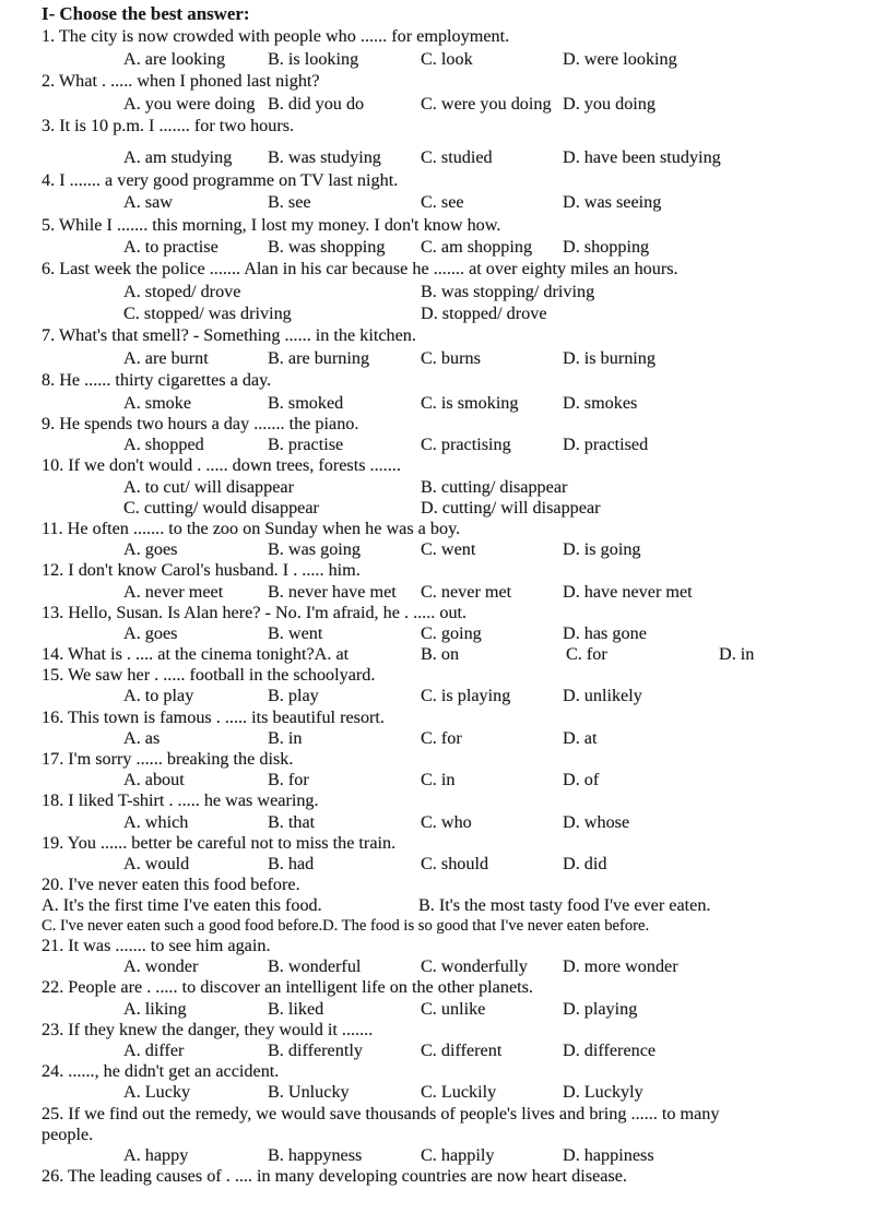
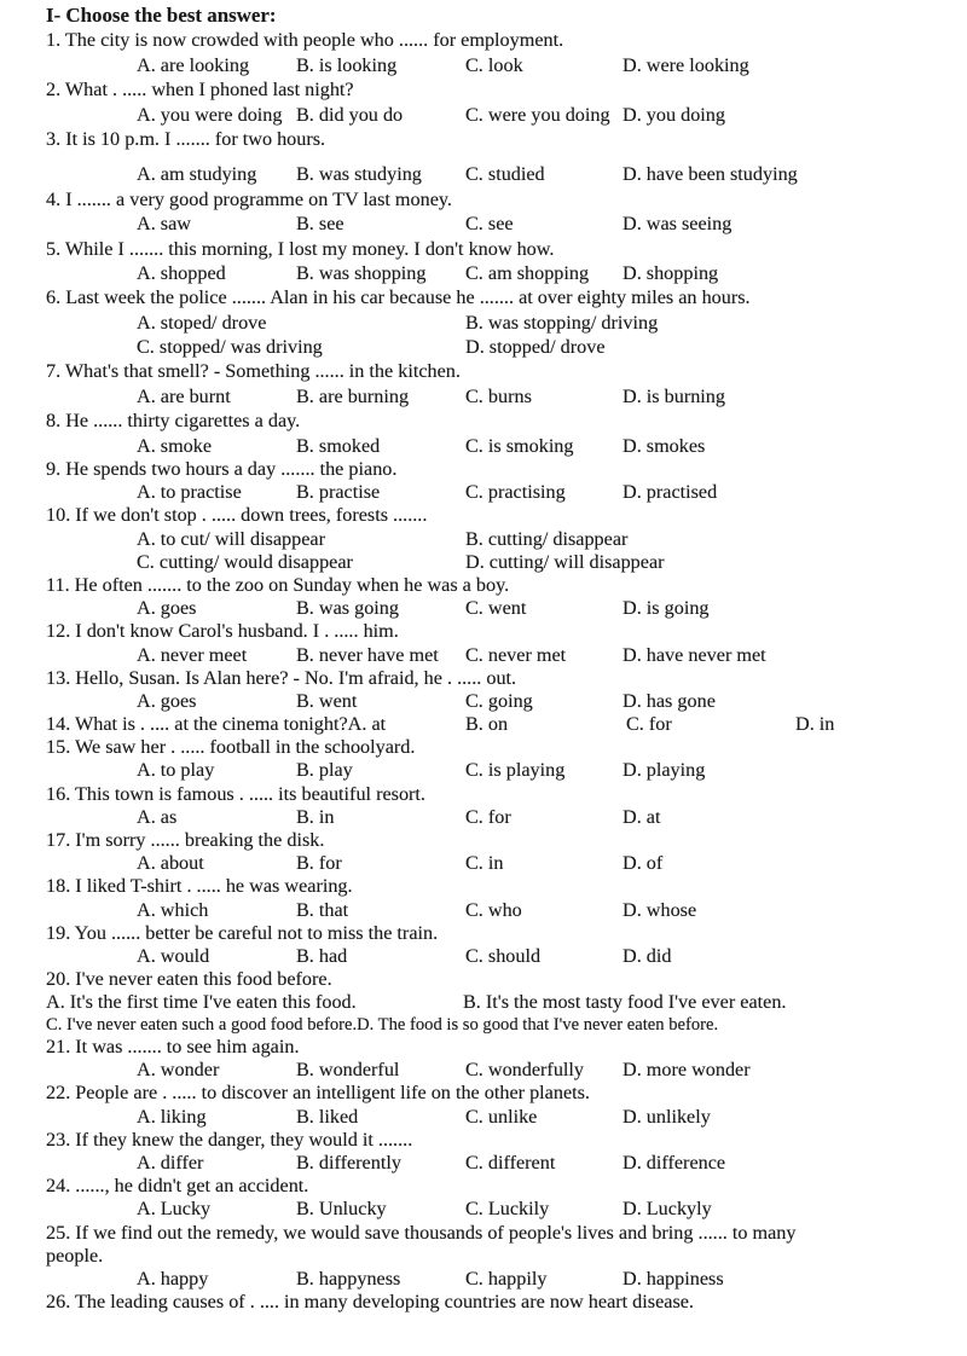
  I- Choose the best answer:
  1. The city is now crowded with people who ...... for employment.
  A. are looking
  B. is looking
  C. look
  D. were looking
  2. What . ..... when I phoned last night?
  A. you were doing
  B. did you do
  C. were you doing
  D. you doing
  3. It is 10 p.m. I ....... for two hours.
  A. am studying
  B. was studying
  C. studied
  D. have been studying
- 4. I ....... a very good programme on TV last night.
+ 4. I ....... a very good programme on TV last money.
  A. saw
  B. see
  C. see
  D. was seeing
  5. While I ....... this morning, I lost my money. I don't know how.
- A. to practise
+ A. shopped
  B. was shopping
  C. am shopping
  D. shopping
  6. Last week the police ....... Alan in his car because he ....... at over eighty miles an hours.
  A. stoped/ drove
  B. was stopping/ driving
  C. stopped/ was driving
  D. stopped/ drove
  7. What's that smell? - Something ...... in the kitchen.
  A. are burnt
  B. are burning
  C. burns
  D. is burning
  8. He ...... thirty cigarettes a day.
  A. smoke
  B. smoked
  C. is smoking
  D. smokes
  9. He spends two hours a day ....... the piano.
- A. shopped
+ A. to practise
  B. practise
  C. practising
  D. practised
- 10. If we don't would . ..... down trees, forests .......
+ 10. If we don't stop . ..... down trees, forests .......
  A. to cut/ will disappear
  B. cutting/ disappear
  C. cutting/ would disappear
  D. cutting/ will disappear
  11. He often ....... to the zoo on Sunday when he was a boy.
  A. goes
  B. was going
  C. went
  D. is going
  12. I don't know Carol's husband. I . ..... him.
  A. never meet
  B. never have met
  C. never met
  D. have never met
  13. Hello, Susan. Is Alan here? - No. I'm afraid, he . ..... out.
  A. goes
  B. went
  C. going
  D. has gone
  14. What is . .... at the cinema tonight?A. at
  B. on
  C. for
  D. in
  15. We saw her . ..... football in the schoolyard.
  A. to play
  B. play
  C. is playing
- D. unlikely
+ D. playing
  16. This town is famous . ..... its beautiful resort.
  A. as
  B. in
  C. for
  D. at
  17. I'm sorry ...... breaking the disk.
  A. about
  B. for
  C. in
  D. of
  18. I liked T-shirt . ..... he was wearing.
  A. which
  B. that
  C. who
  D. whose
  19. You ...... better be careful not to miss the train.
  A. would
  B. had
  C. should
  D. did
  20. I've never eaten this food before.
  A. It's the first time I've eaten this food.
  B. It's the most tasty food I've ever eaten.
  C. I've never eaten such a good food before.D. The food is so good that I've never eaten before.
  21. It was ....... to see him again.
  A. wonder
  B. wonderful
  C. wonderfully
  D. more wonder
  22. People are . ..... to discover an intelligent life on the other planets.
  A. liking
  B. liked
  C. unlike
- D. playing
+ D. unlikely
  23. If they knew the danger, they would it .......
  A. differ
  B. differently
  C. different
  D. difference
  24. ......, he didn't get an accident.
  A. Lucky
  B. Unlucky
  C. Luckily
  D. Luckyly
  25. If we find out the remedy, we would save thousands of people's lives and bring ...... to many
  people.
  A. happy
  B. happyness
  C. happily
  D. happiness
  26. The leading causes of . .... in many developing countries are now heart disease.
